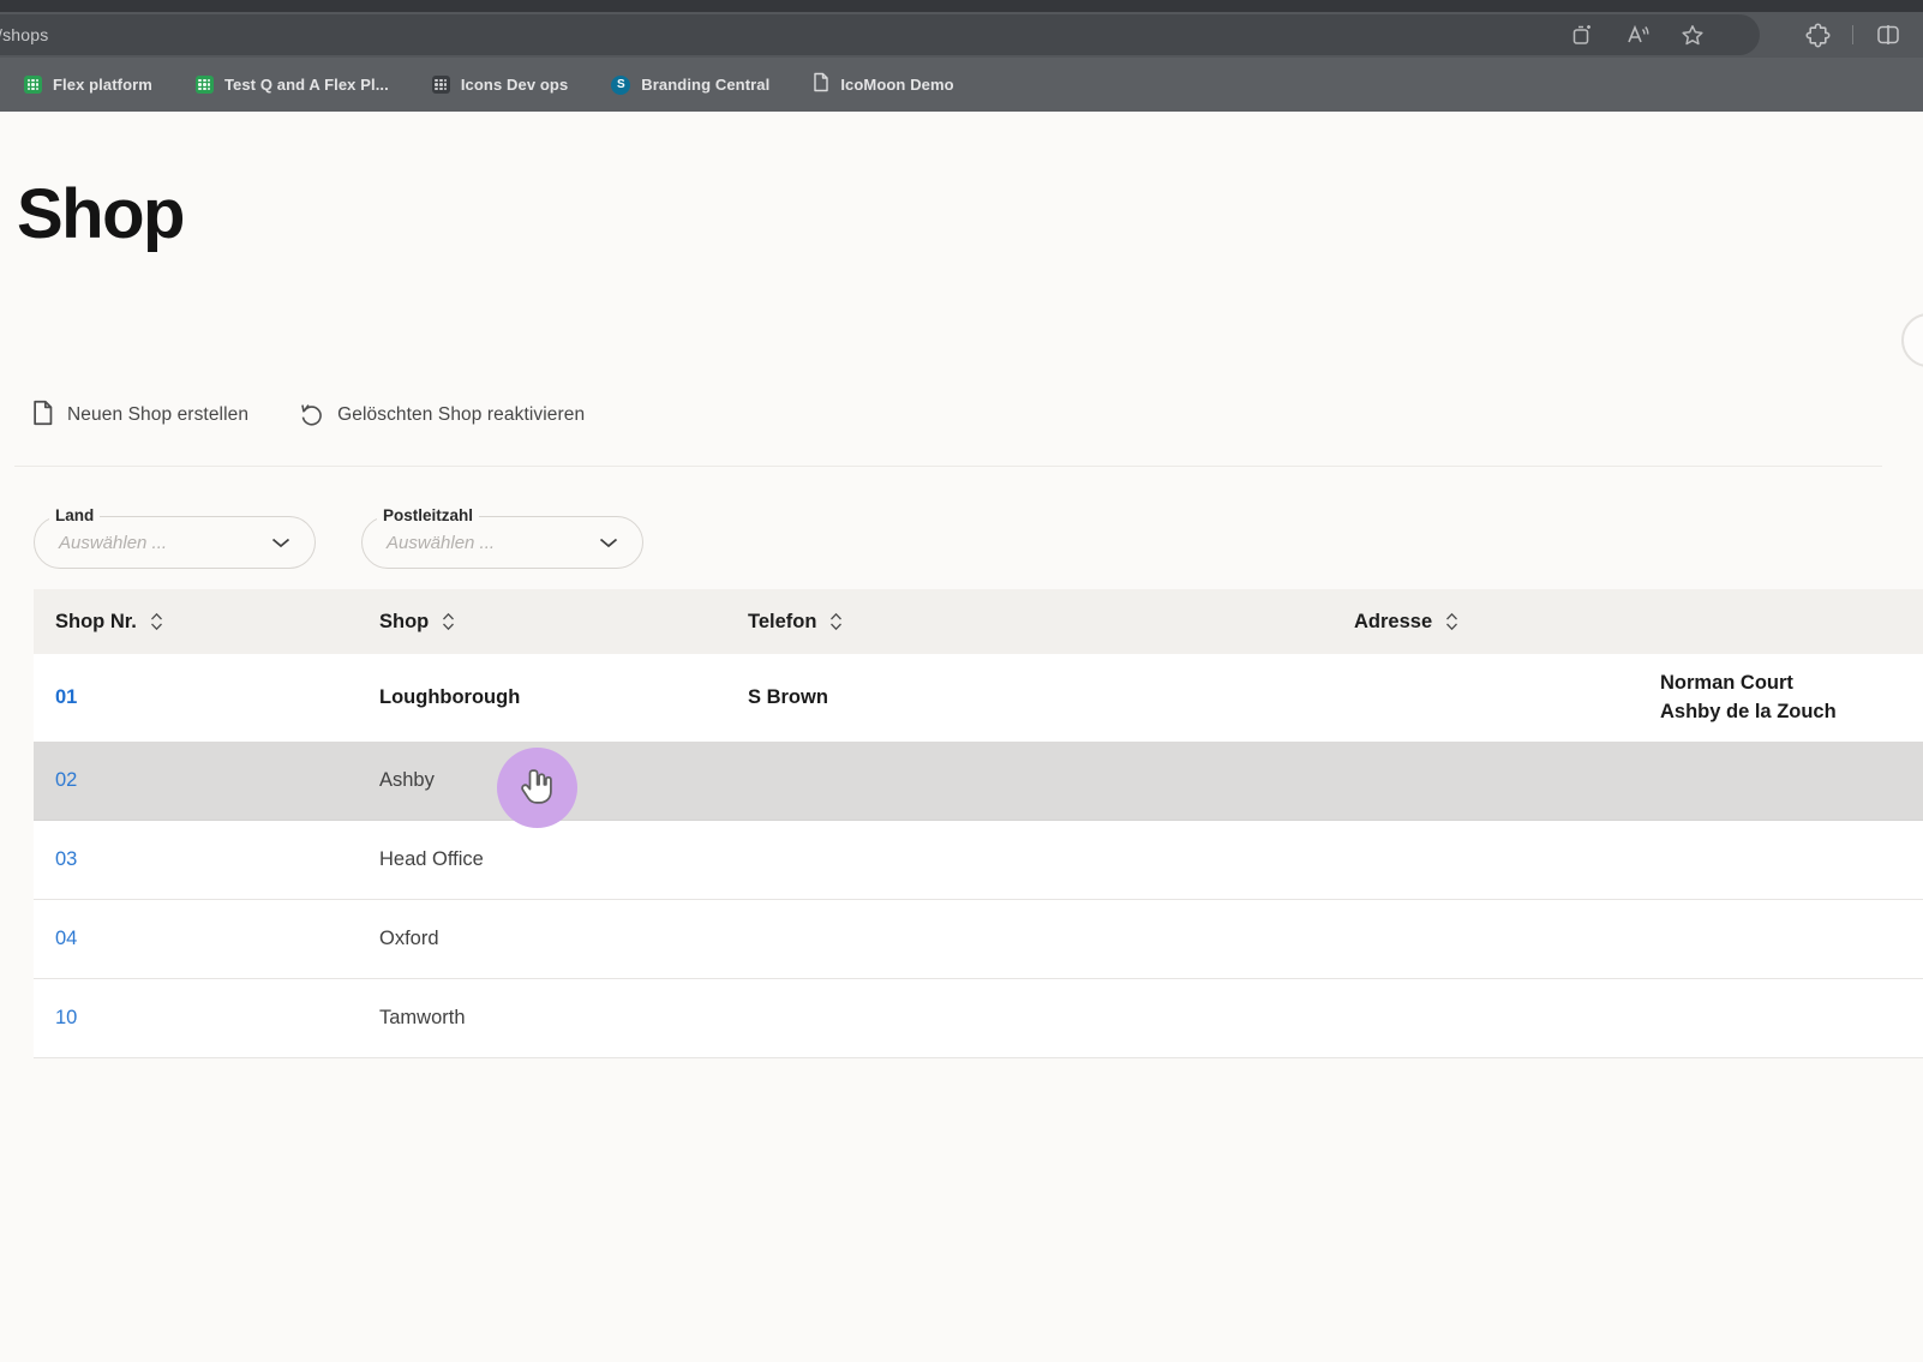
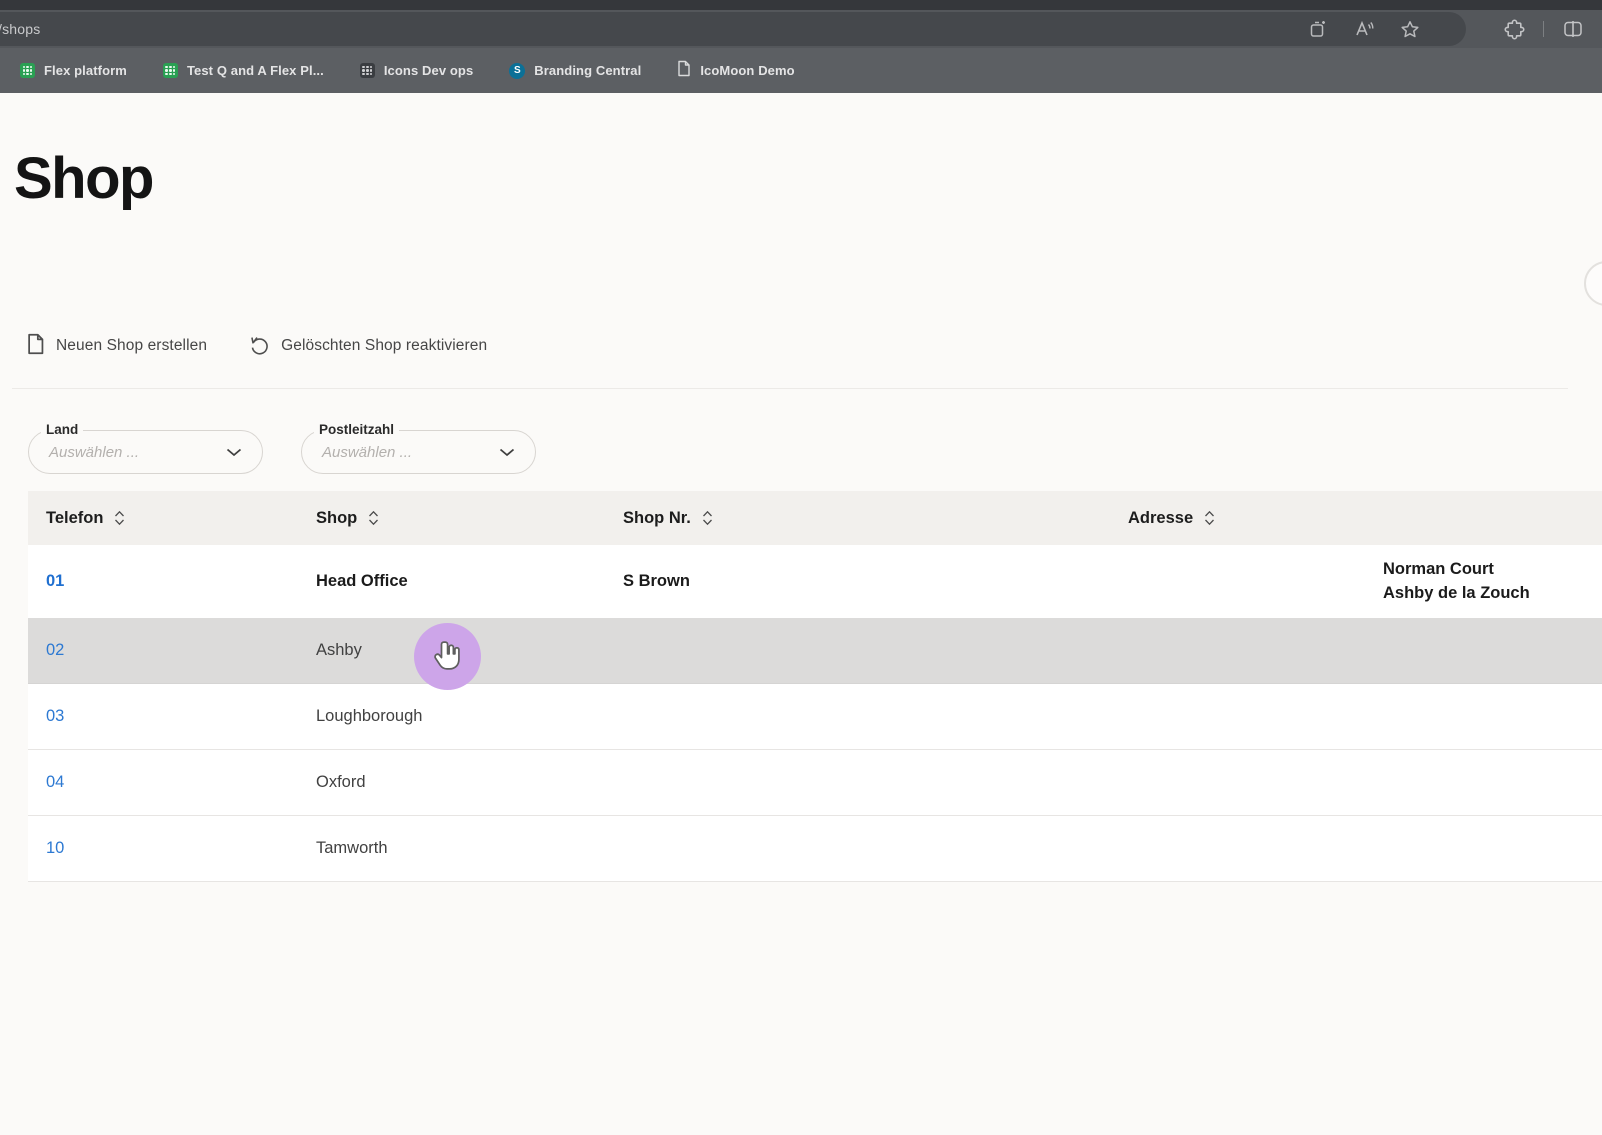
  /shops
  Flex platform
  Test Q and A Flex Pl...
  Icons Dev ops
  S
  Branding Central
  IcoMoon Demo
  Shop
  Neuen Shop erstellen
  Gelöschten Shop reaktivieren
  Land
  Auswählen ...
  Postleitzahl
  Auswählen ...
- Shop Nr.
+ Telefon
  Shop
- Telefon
+ Shop Nr.
  Adresse
  01
- Loughborough
+ Head Office
  S Brown
  Norman Court
  Ashby de la Zouch
  02
  Ashby
  03
- Head Office
+ Loughborough
  04
  Oxford
  10
  Tamworth
